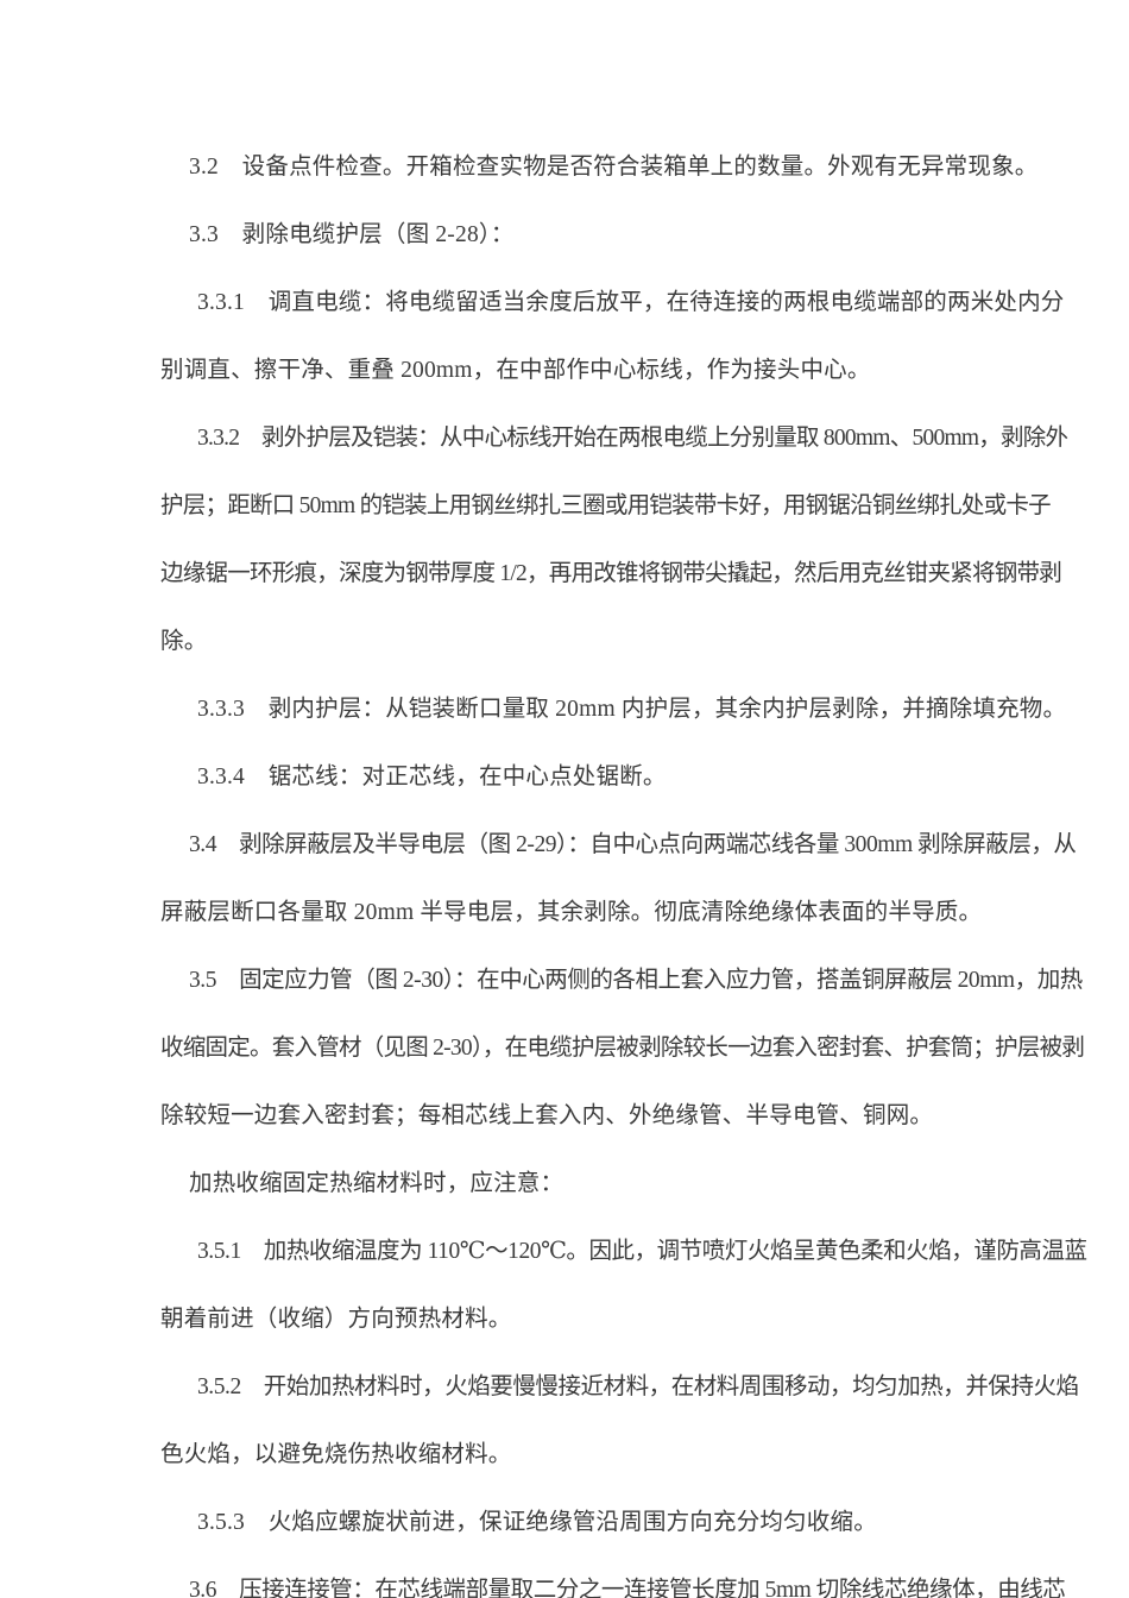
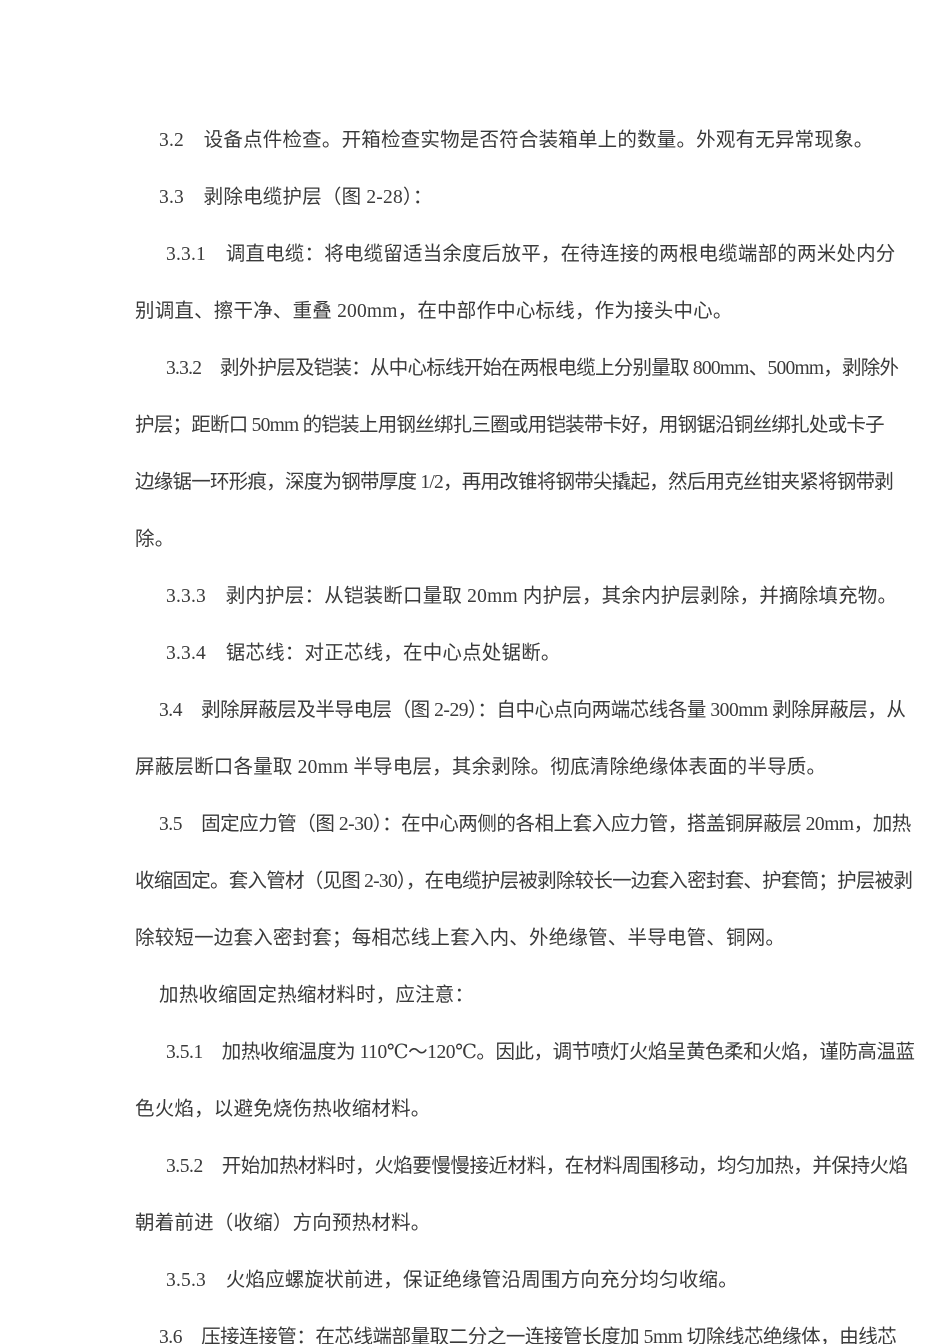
  3.2 设备点件检查。开箱检查实物是否符合装箱单上的数量。外观有无异常现象。
  3.3 剥除电缆护层（图 2-28）：
  3.3.1 调直电缆：将电缆留适当余度后放平，在待连接的两根电缆端部的两米处内分
  别调直、擦干净、重叠 200mm，在中部作中心标线，作为接头中心。
  3.3.2 剥外护层及铠装：从中心标线开始在两根电缆上分别量取 800mm、500mm，剥除外
  护层；距断口 50mm 的铠装上用钢丝绑扎三圈或用铠装带卡好，用钢锯沿铜丝绑扎处或卡子
  边缘锯一环形痕，深度为钢带厚度 1/2，再用改锥将钢带尖撬起，然后用克丝钳夹紧将钢带剥
  除。
  3.3.3 剥内护层：从铠装断口量取 20mm 内护层，其余内护层剥除，并摘除填充物。
  3.3.4 锯芯线：对正芯线，在中心点处锯断。
  3.4 剥除屏蔽层及半导电层（图 2-29）：自中心点向两端芯线各量 300mm 剥除屏蔽层，从
  屏蔽层断口各量取 20mm 半导电层，其余剥除。彻底清除绝缘体表面的半导质。
  3.5 固定应力管（图 2-30）：在中心两侧的各相上套入应力管，搭盖铜屏蔽层 20mm，加热
  收缩固定。套入管材（见图 2-30），在电缆护层被剥除较长一边套入密封套、护套筒；护层被剥
  除较短一边套入密封套；每相芯线上套入内、外绝缘管、半导电管、铜网。
  加热收缩固定热缩材料时，应注意：
  3.5.1 加热收缩温度为 110℃～120℃。因此，调节喷灯火焰呈黄色柔和火焰，谨防高温蓝
- 朝着前进（收缩）方向预热材料。
+ 色火焰，以避免烧伤热收缩材料。
  3.5.2 开始加热材料时，火焰要慢慢接近材料，在材料周围移动，均匀加热，并保持火焰
- 色火焰，以避免烧伤热收缩材料。
+ 朝着前进（收缩）方向预热材料。
  3.5.3 火焰应螺旋状前进，保证绝缘管沿周围方向充分均匀收缩。
  3.6 压接连接管：在芯线端部量取二分之一连接管长度加 5mm 切除线芯绝缘体，由线芯
